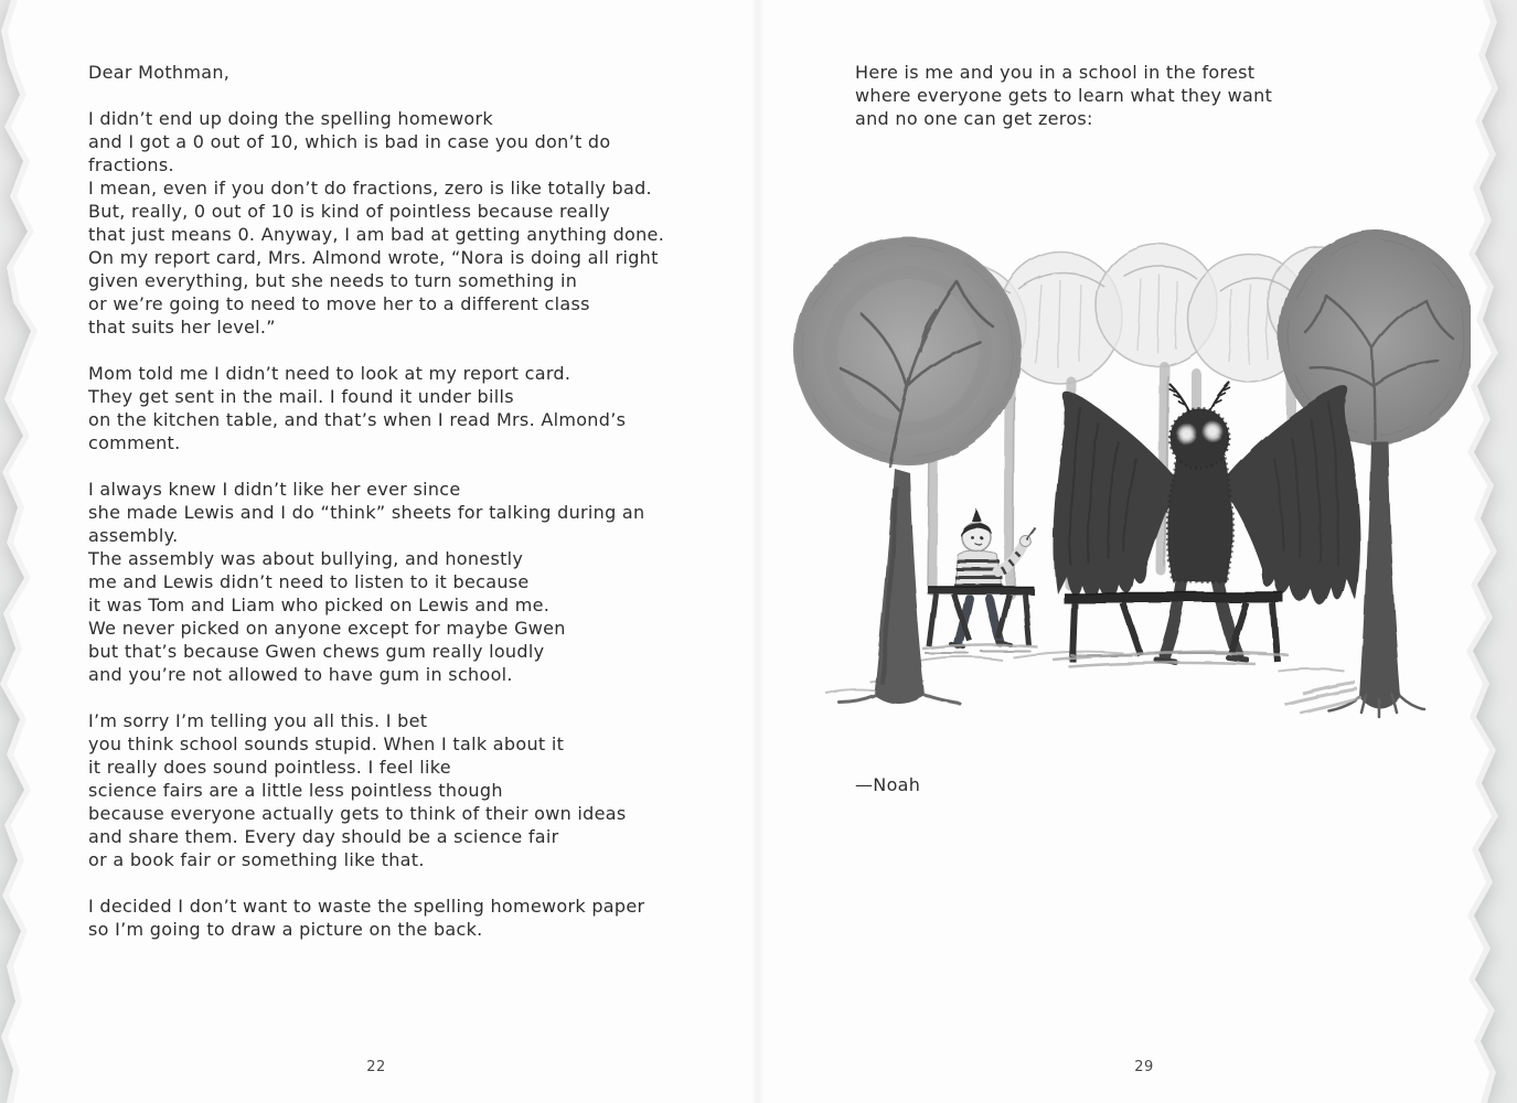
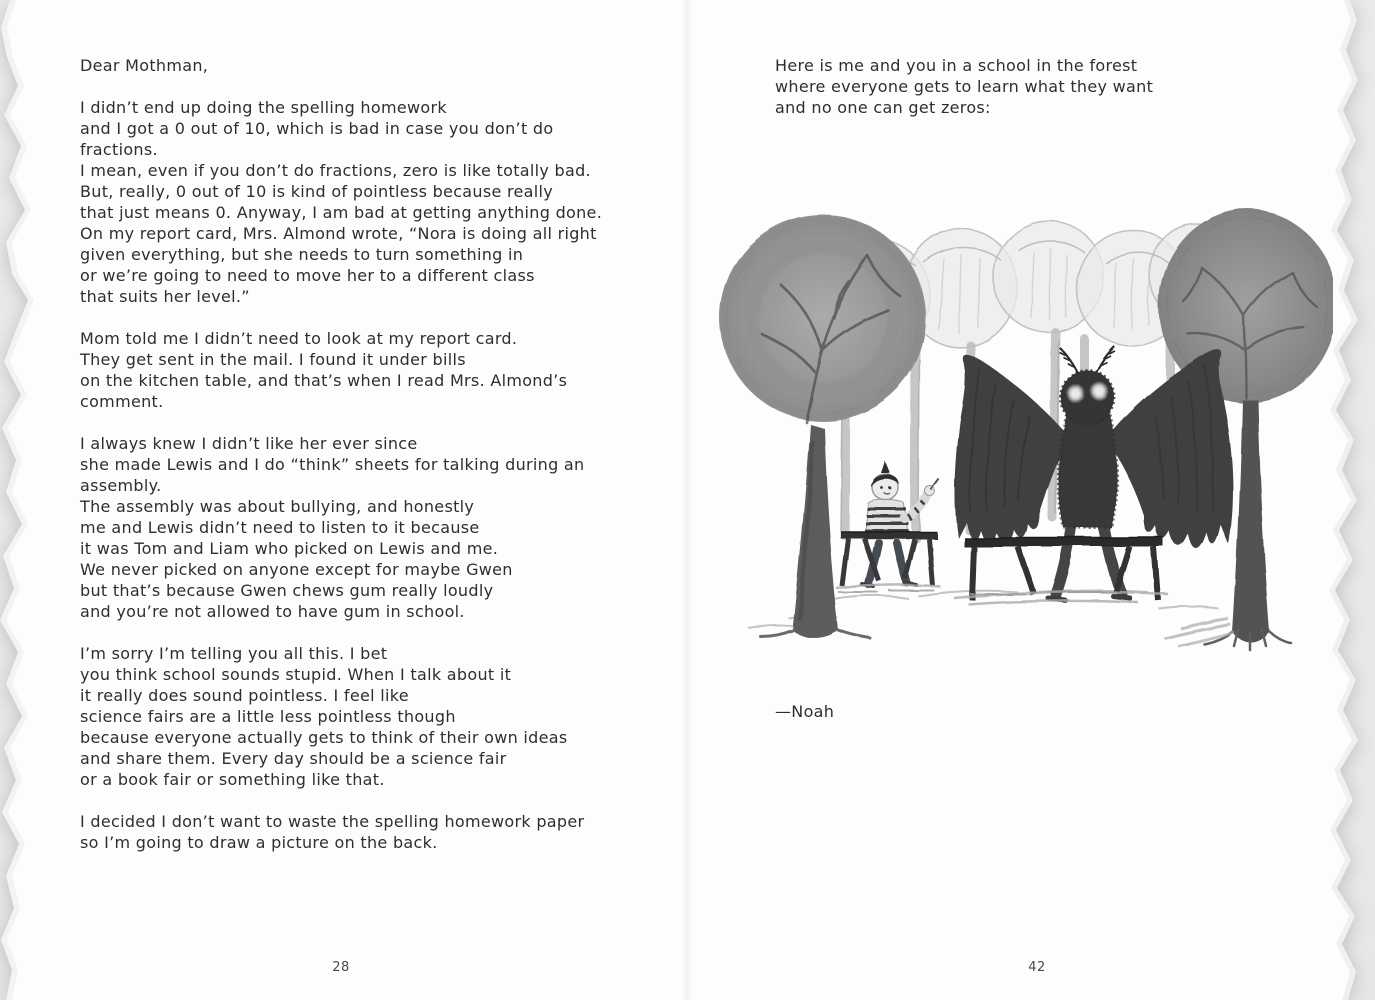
  Dear Mothman,
  I didn’t end up doing the spelling homework
  and I got a 0 out of 10, which is bad in case you don’t do
  fractions.
  I mean, even if you don’t do fractions, zero is like totally bad.
  But, really, 0 out of 10 is kind of pointless because really
  that just means 0. Anyway, I am bad at getting anything done.
  On my report card, Mrs. Almond wrote, “Nora is doing all right
  given everything, but she needs to turn something in
  or we’re going to need to move her to a different class
  that suits her level.”
  Mom told me I didn’t need to look at my report card.
  They get sent in the mail. I found it under bills
  on the kitchen table, and that’s when I read Mrs. Almond’s
  comment.
  I always knew I didn’t like her ever since
  she made Lewis and I do “think” sheets for talking during an
  assembly.
  The assembly was about bullying, and honestly
  me and Lewis didn’t need to listen to it because
  it was Tom and Liam who picked on Lewis and me.
  We never picked on anyone except for maybe Gwen
  but that’s because Gwen chews gum really loudly
  and you’re not allowed to have gum in school.
  I’m sorry I’m telling you all this. I bet
  you think school sounds stupid. When I talk about it
  it really does sound pointless. I feel like
  science fairs are a little less pointless though
  because everyone actually gets to think of their own ideas
  and share them. Every day should be a science fair
  or a book fair or something like that.
  I decided I don’t want to waste the spelling homework paper
  so I’m going to draw a picture on the back.
- 22
+ 28
  Here is me and you in a school in the forest
  where everyone gets to learn what they want
  and no one can get zeros:
  —Noah
- 29
+ 42
